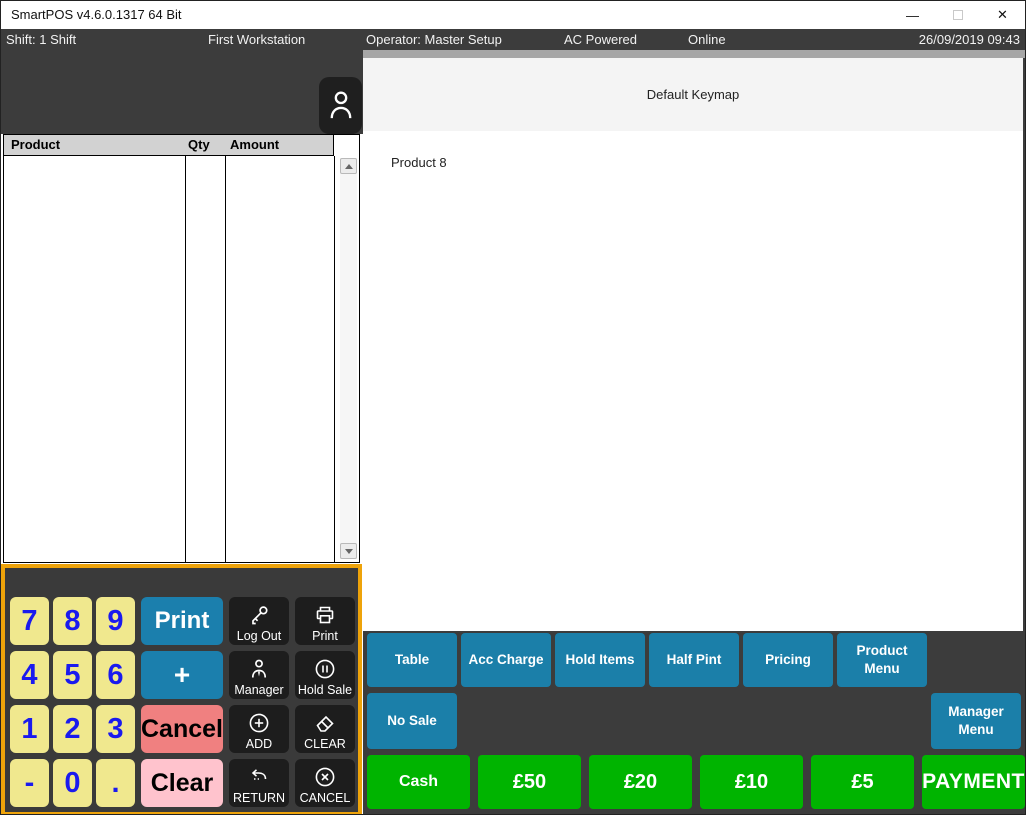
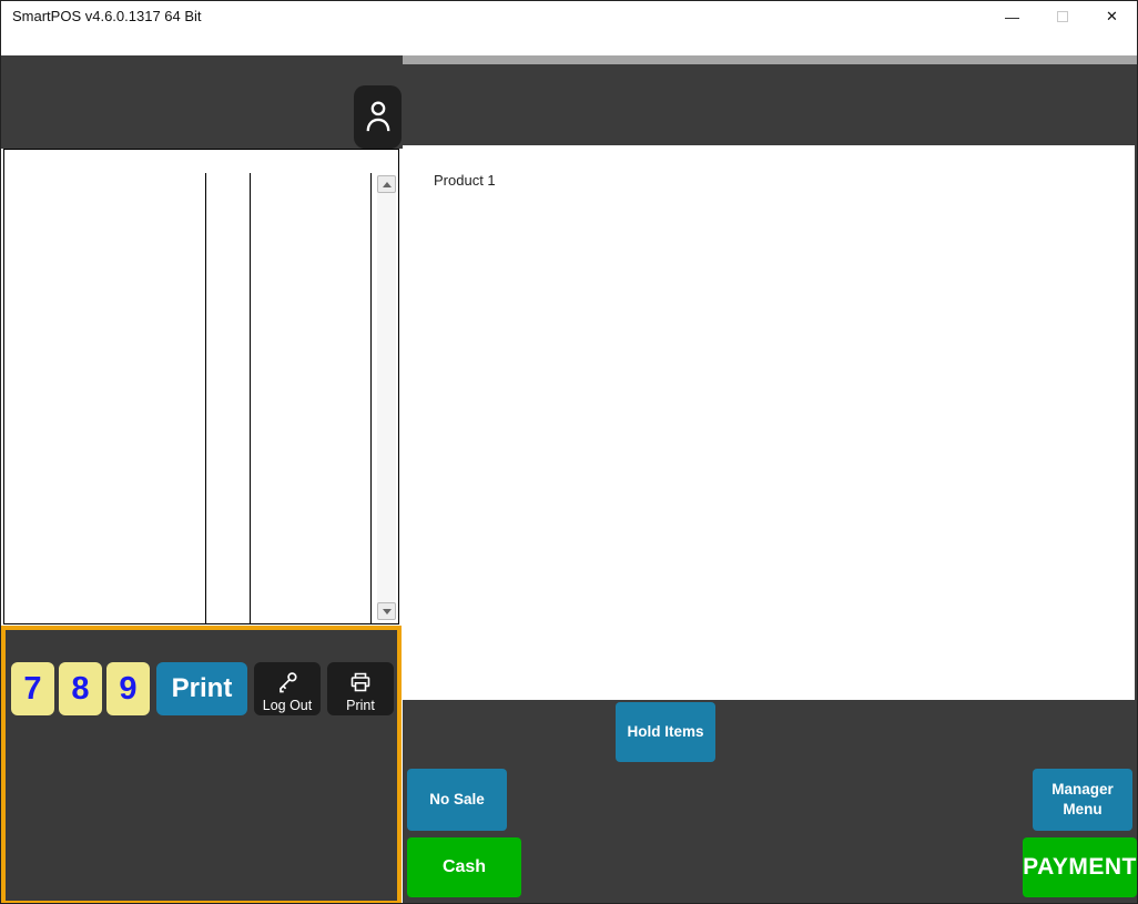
  SmartPOS v4.6.0.1317 64 Bit
  —
  ✕
- Shift: 1 Shift
- First Workstation
- Operator: Master Setup
- AC Powered
- Online
- 26/09/2019 09:43
- Product
- Qty
- Amount
  7
  8
  9
  Print
  Log Out
  Print
- 4
- 5
- 6
- +
- Manager
- Hold Sale
- 1
- 2
- 3
- Cancel
- ADD
- CLEAR
- -
- 0
- .
- Clear
- RETURN
- CANCEL
- Default Keymap
- Product 8
+ Product 1
- Table
- Acc Charge
  Hold Items
- Half Pint
- Pricing
- Product Menu
  No Sale
  Manager Menu
  Cash
- £50
- £20
- £10
- £5
  PAYMENT
